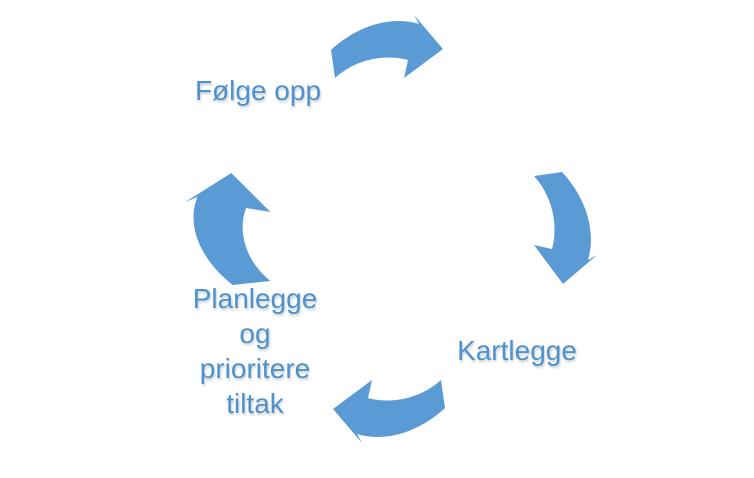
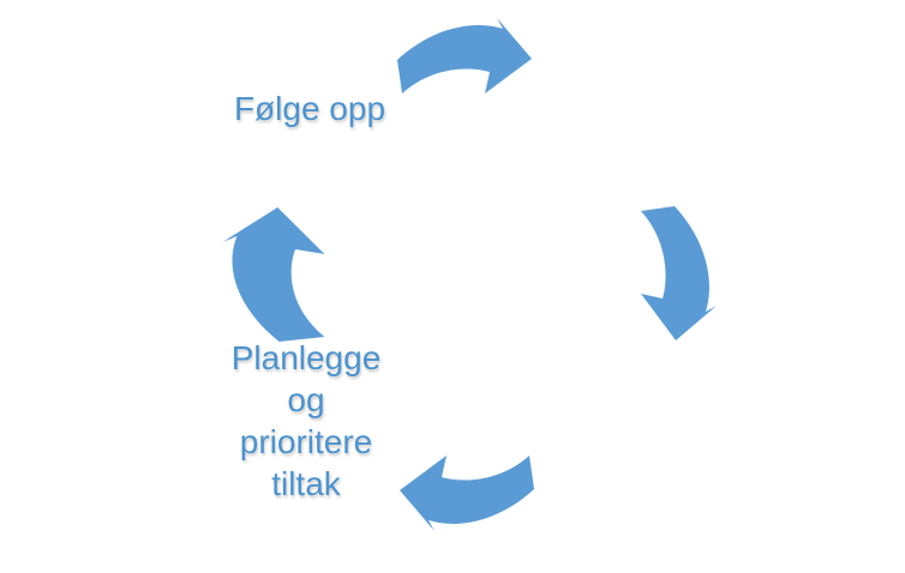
  Følge opp
- Kartlegge
  Planlegge
  og
  prioritere
  tiltak
